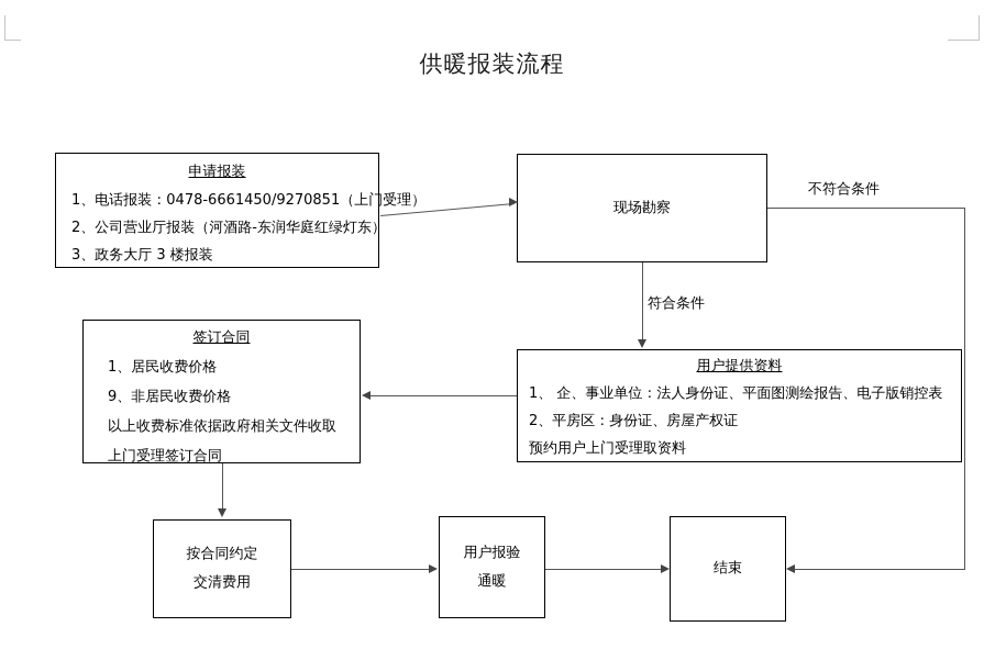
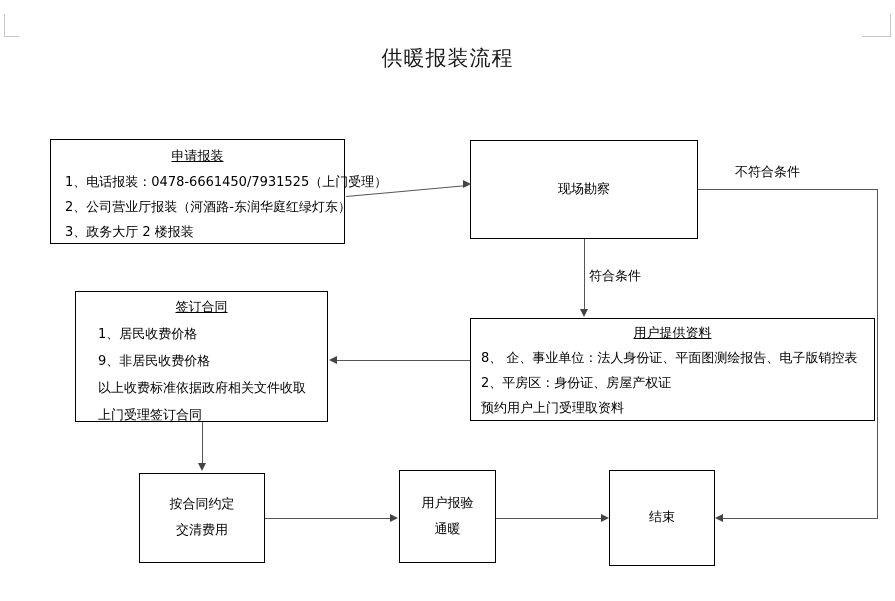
  供暖报装流程
  申请报装
- 1、电话报装：0478-6661450/9270851（上门受理）
+ 1、电话报装：0478-6661450/7931525（上门受理）
  2、公司营业厅报装（河酒路-东润华庭红绿灯东）
- 3、政务大厅 3 楼报装
+ 3、政务大厅 2 楼报装
  现场勘察
  用户提供资料
- 1、 企、事业单位：法人身份证、平面图测绘报告、电子版销控表
+ 8、 企、事业单位：法人身份证、平面图测绘报告、电子版销控表
  2、平房区：身份证、房屋产权证
  预约用户上门受理取资料
  签订合同
  1、居民收费价格
  9、非居民收费价格
  以上收费标准依据政府相关文件收取
  上门受理签订合同
  按合同约定
  交清费用
  用户报验
  通暖
  结束
  符合条件
  不符合条件
